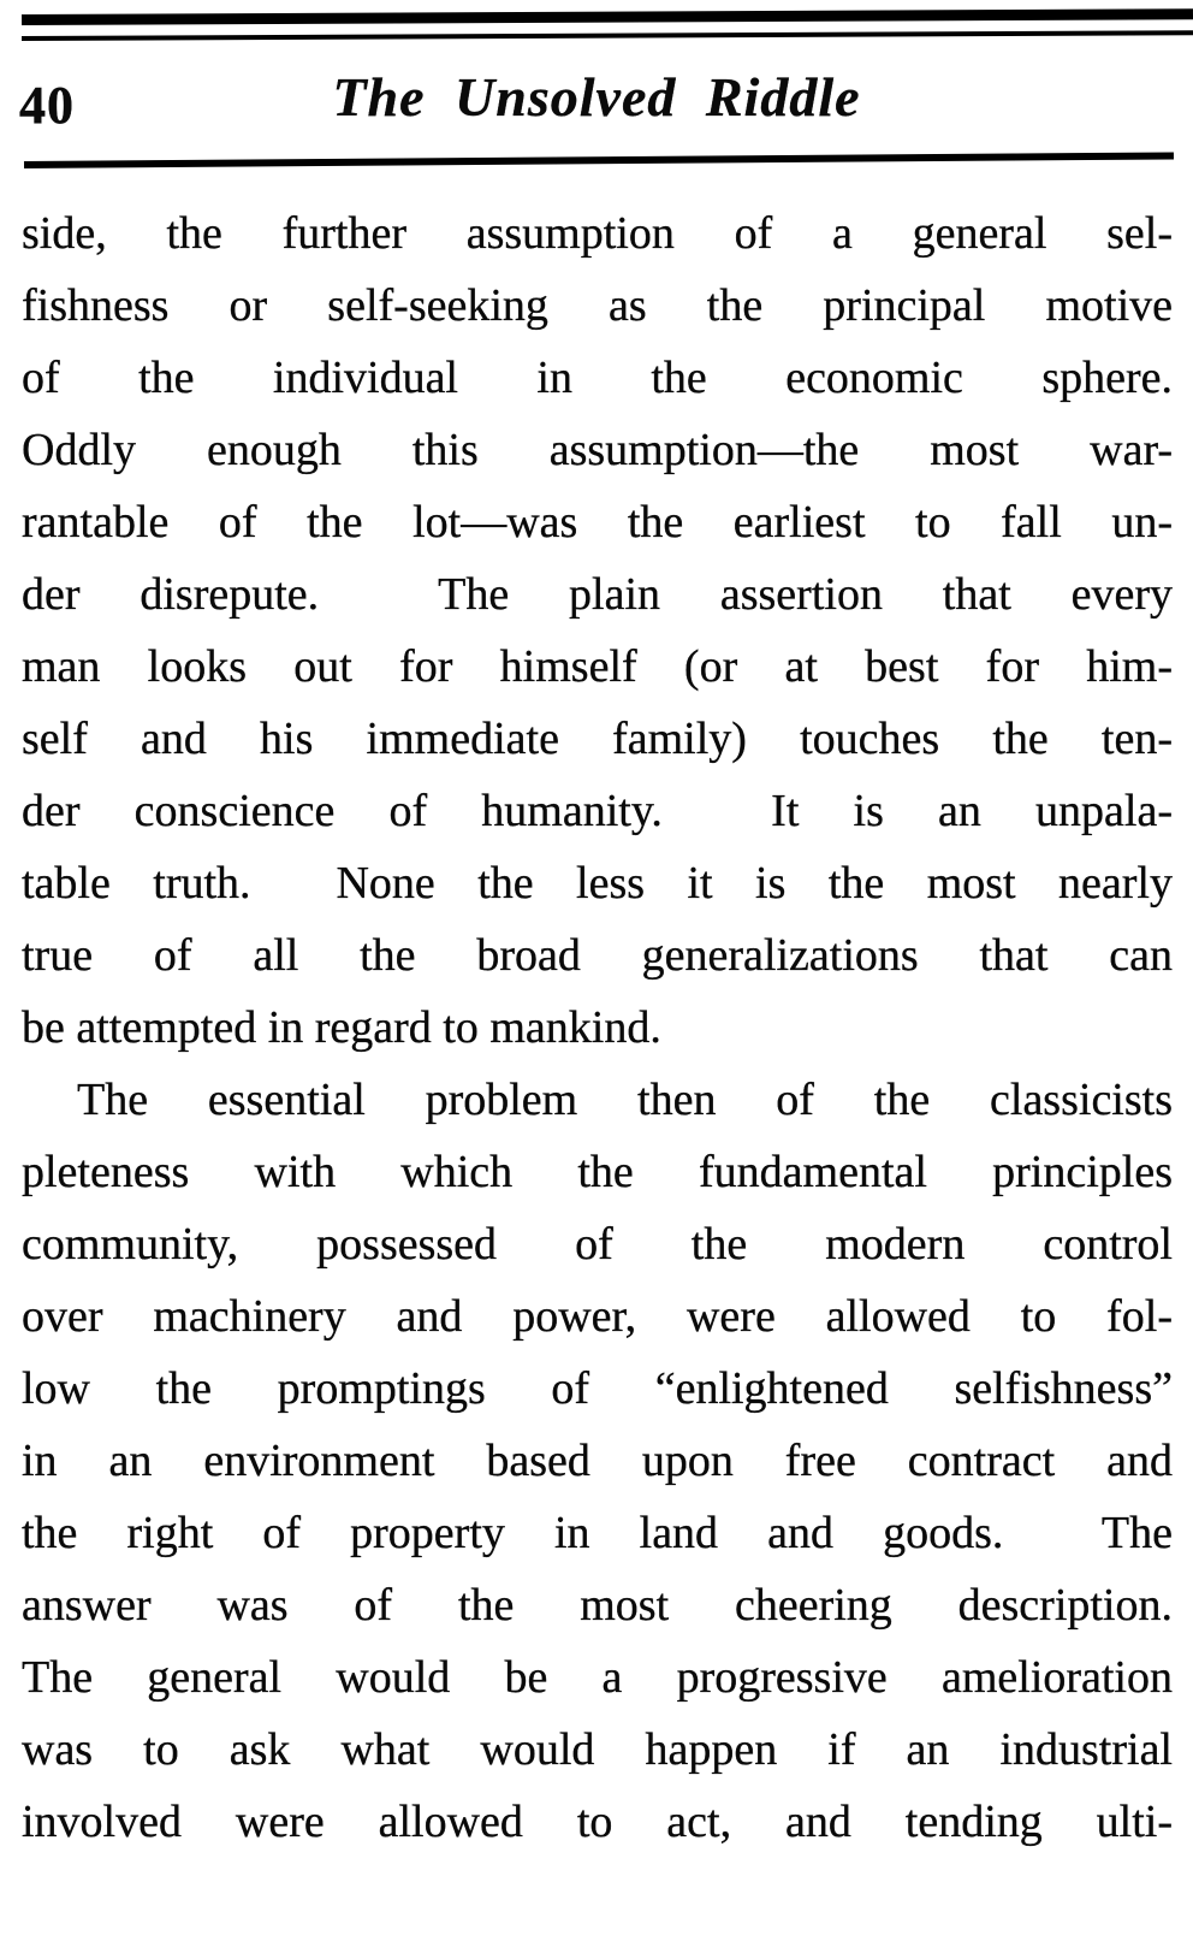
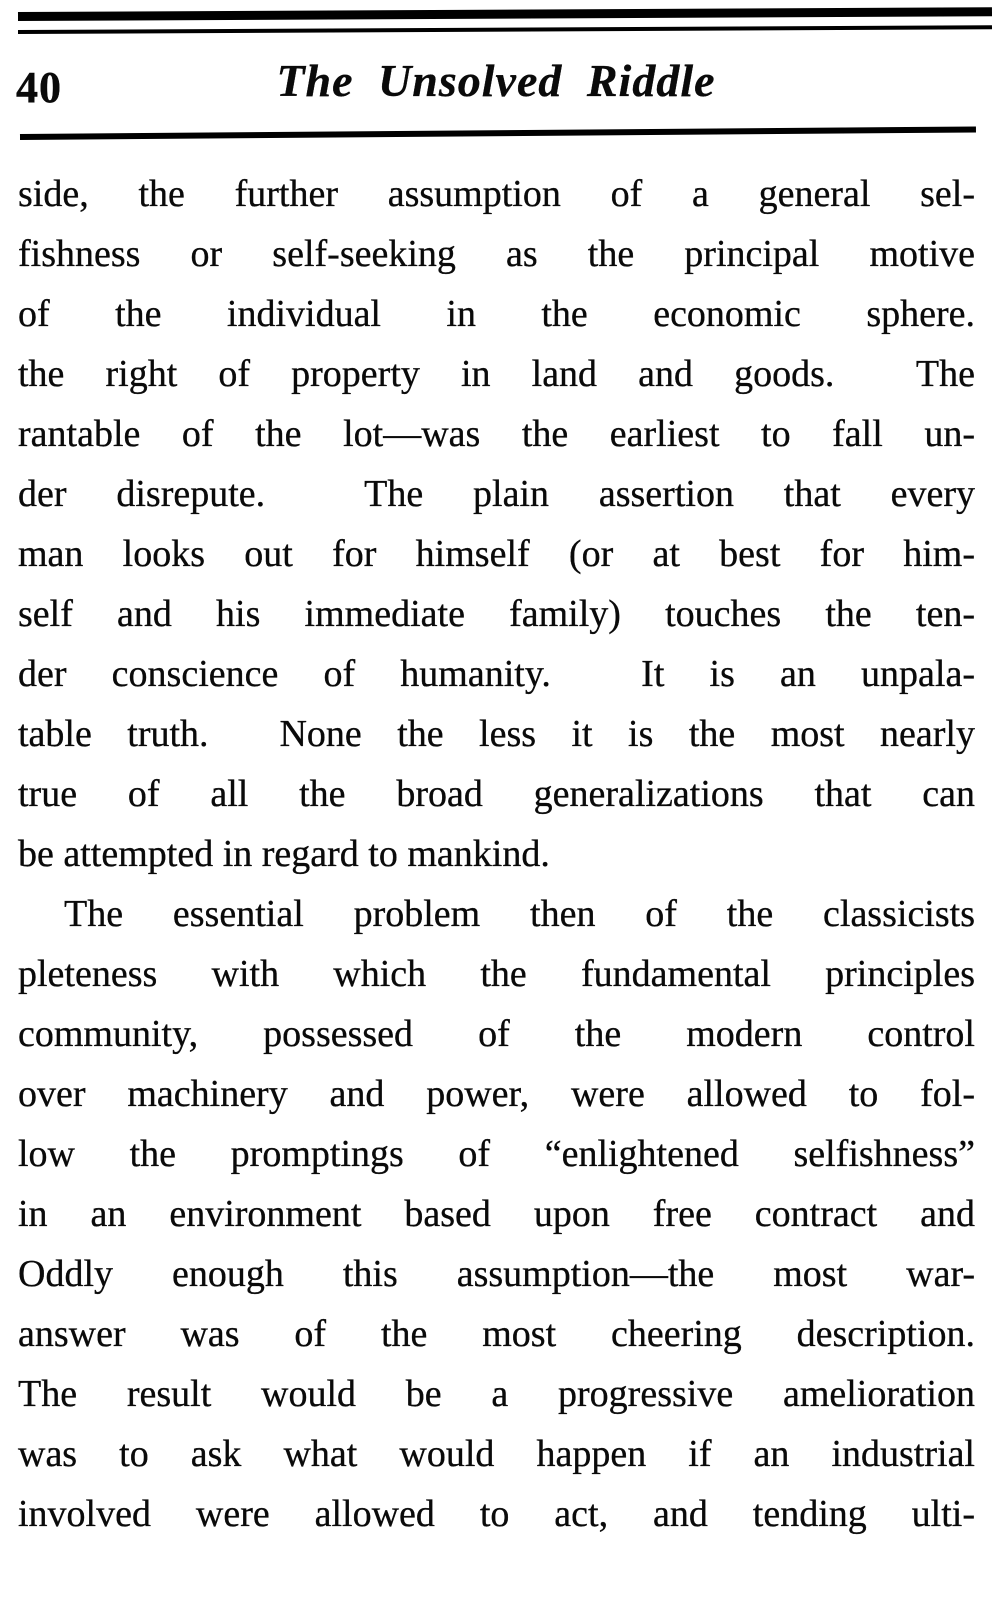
  40
  The Unsolved Riddle
  side, the further assumption of a general sel-
  fishness or self-seeking as the principal motive
  of the individual in the economic sphere.
- Oddly enough this assumption—the most war-
+ the right of property in land and goods. The
  rantable of the lot—was the earliest to fall un-
  der disrepute. The plain assertion that every
  man looks out for himself (or at best for him-
  self and his immediate family) touches the ten-
  der conscience of humanity. It is an unpala-
  table truth. None the less it is the most nearly
  true of all the broad generalizations that can
  be attempted in regard to mankind.
  The essential problem then of the classicists
  pleteness with which the fundamental principles
  community, possessed of the modern control
  over machinery and power, were allowed to fol-
  low the promptings of “enlightened selfishness”
  in an environment based upon free contract and
- the right of property in land and goods. The
+ Oddly enough this assumption—the most war-
  answer was of the most cheering description.
- The general would be a progressive amelioration
+ The result would be a progressive amelioration
  was to ask what would happen if an industrial
  involved were allowed to act, and tending ulti-
